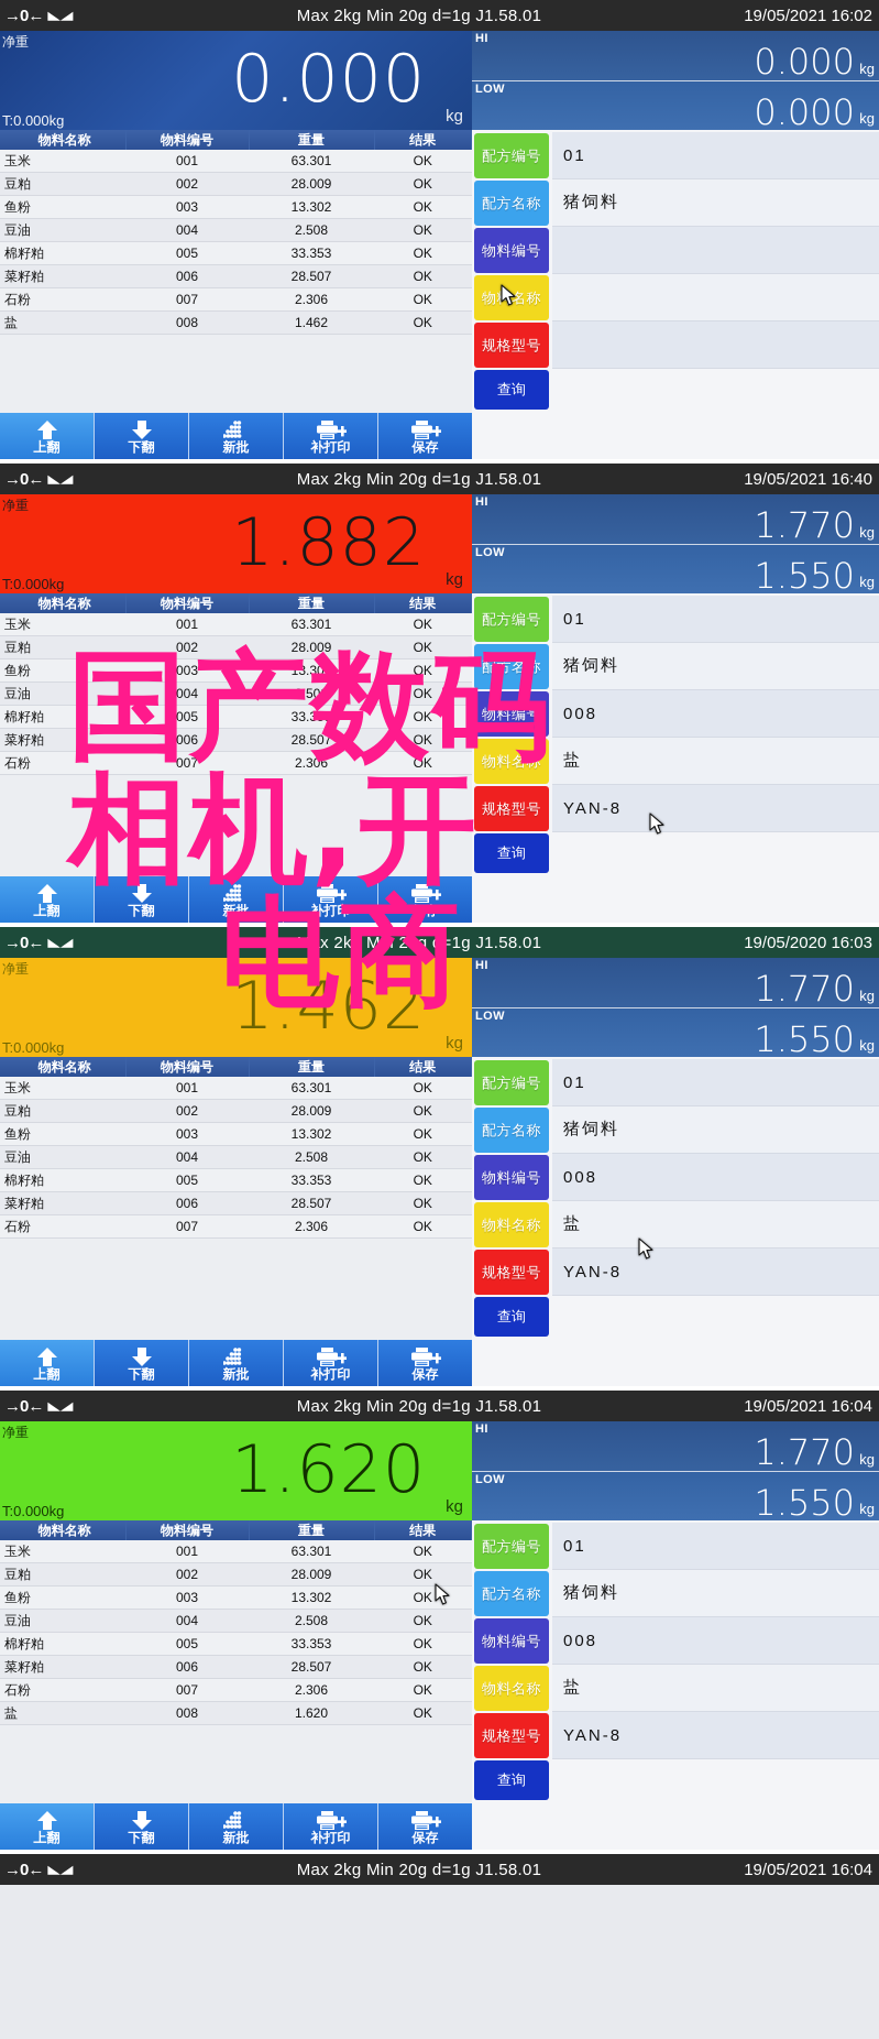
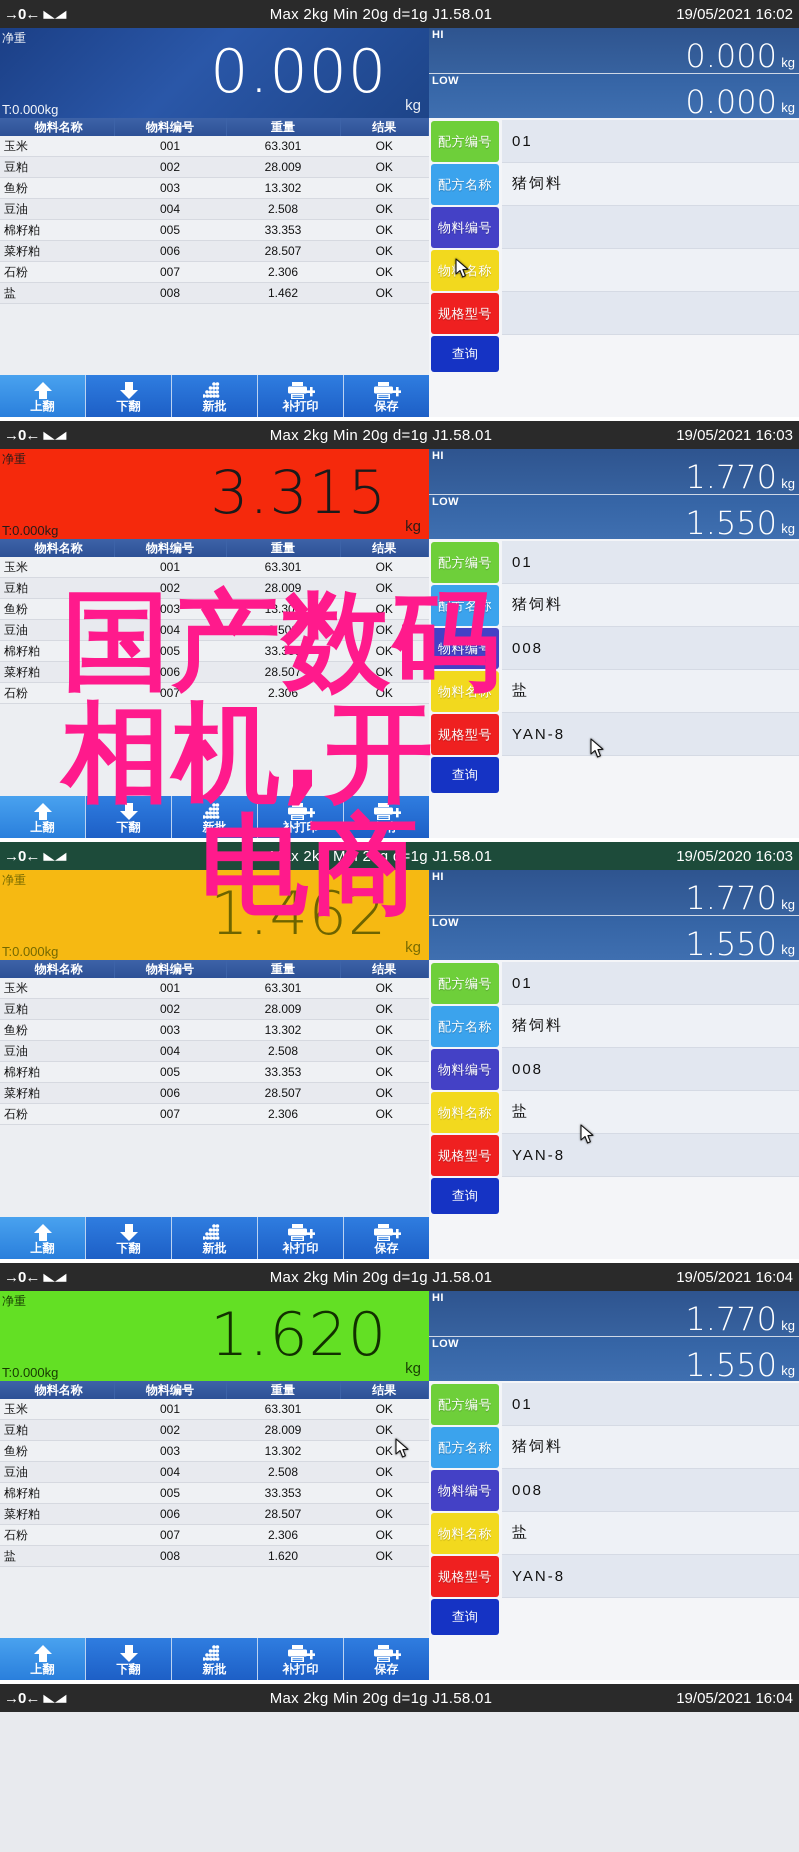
  →0←
  ◣◢
  Max 2kg Min 20g d=1g J1.58.01
  19/05/2021 16:02
  净重
  0.000
  kg
  T:0.000kg
  HI
  0.000
  kg
  LOW
  0.000
  kg
  物料名称	物料编号	重量	结果
  玉米	001	63.301	OK
  豆粕	002	28.009	OK
  鱼粉	003	13.302	OK
  豆油	004	2.508	OK
  棉籽粕	005	33.353	OK
  菜籽粕	006	28.507	OK
  石粉	007	2.306	OK
  盐	008	1.462	OK
  配方编号
  01
  配方名称
  猪饲料
  物料编号
  物名称
  规格型号
  查询
  上翻
  下翻
  新批
  补打印
  保存
  →0←
  ◣◢
  Max 2kg Min 20g d=1g J1.58.01
- 19/05/2021 16:40
+ 19/05/2021 16:03
  净重
- 1.882
+ 3.315
  kg
  T:0.000kg
  HI
  1.770
  kg
  LOW
  1.550
  kg
  物料名称	物料编号	重量	结果
  玉米	001	63.301	OK
  豆粕	002	28.009	OK
  鱼粉	003	13.302	OK
  豆油	004	2.508	OK
  棉籽粕	005	33.353	OK
  菜籽粕	006	28.507	OK
  石粉	007	2.306	OK
  配方编号
  01
  配方名称
  猪饲料
  物料编号
  008
  物料名称
  盐
  规格型号
  YAN-8
  查询
  上翻
  下翻
  新批
  补打印
  保存
  →0←
  ◣◢
  Max 2kg Min 20g d=1g J1.58.01
  19/05/2020 16:03
  净重
  1.462
  kg
  T:0.000kg
  HI
  1.770
  kg
  LOW
  1.550
  kg
  物料名称	物料编号	重量	结果
  玉米	001	63.301	OK
  豆粕	002	28.009	OK
  鱼粉	003	13.302	OK
  豆油	004	2.508	OK
  棉籽粕	005	33.353	OK
  菜籽粕	006	28.507	OK
  石粉	007	2.306	OK
  配方编号
  01
  配方名称
  猪饲料
  物料编号
  008
  物料名称
  盐
  规格型号
  YAN-8
  查询
  上翻
  下翻
  新批
  补打印
  保存
  →0←
  ◣◢
  Max 2kg Min 20g d=1g J1.58.01
  19/05/2021 16:04
  净重
  1.620
  kg
  T:0.000kg
  HI
  1.770
  kg
  LOW
  1.550
  kg
  物料名称	物料编号	重量	结果
  玉米	001	63.301	OK
  豆粕	002	28.009	OK
  鱼粉	003	13.302	OK
  豆油	004	2.508	OK
  棉籽粕	005	33.353	OK
  菜籽粕	006	28.507	OK
  石粉	007	2.306	OK
  盐	008	1.620	OK
  配方编号
  01
  配方名称
  猪饲料
  物料编号
  008
  物料名称
  盐
  规格型号
  YAN-8
  查询
  上翻
  下翻
  新批
  补打印
  保存
  →0←
  ◣◢
  Max 2kg Min 20g d=1g J1.58.01
  19/05/2021 16:04
  国产数码
  相机,开
  电商
